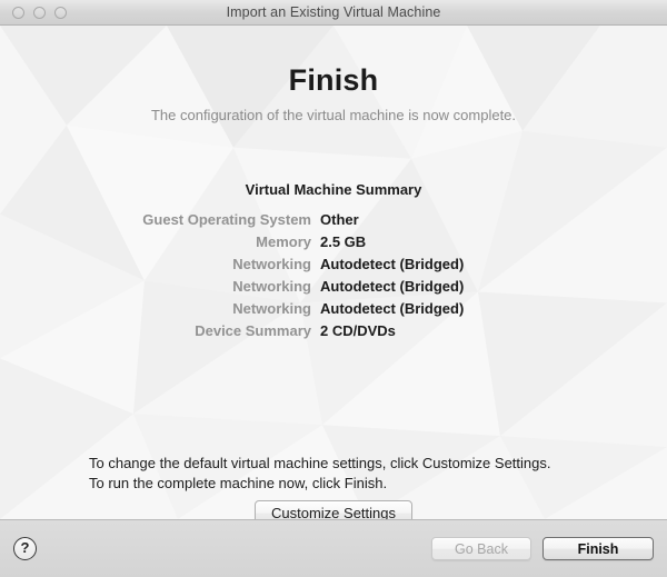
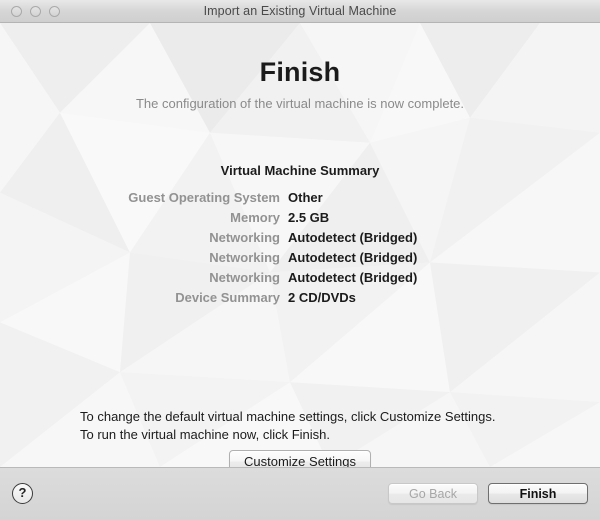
  Import an Existing Virtual Machine
  Finish
  The configuration of the virtual machine is now complete.
  Virtual Machine Summary
  Guest Operating System	Other
  Memory	2.5 GB
  Networking	Autodetect (Bridged)
  Networking	Autodetect (Bridged)
  Networking	Autodetect (Bridged)
  Device Summary	2 CD/DVDs
  To change the default virtual machine settings, click Customize Settings.
- To run the complete machine now, click Finish.
+ To run the virtual machine now, click Finish.
  Customize Settings
  ?
  Go Back
  Finish
